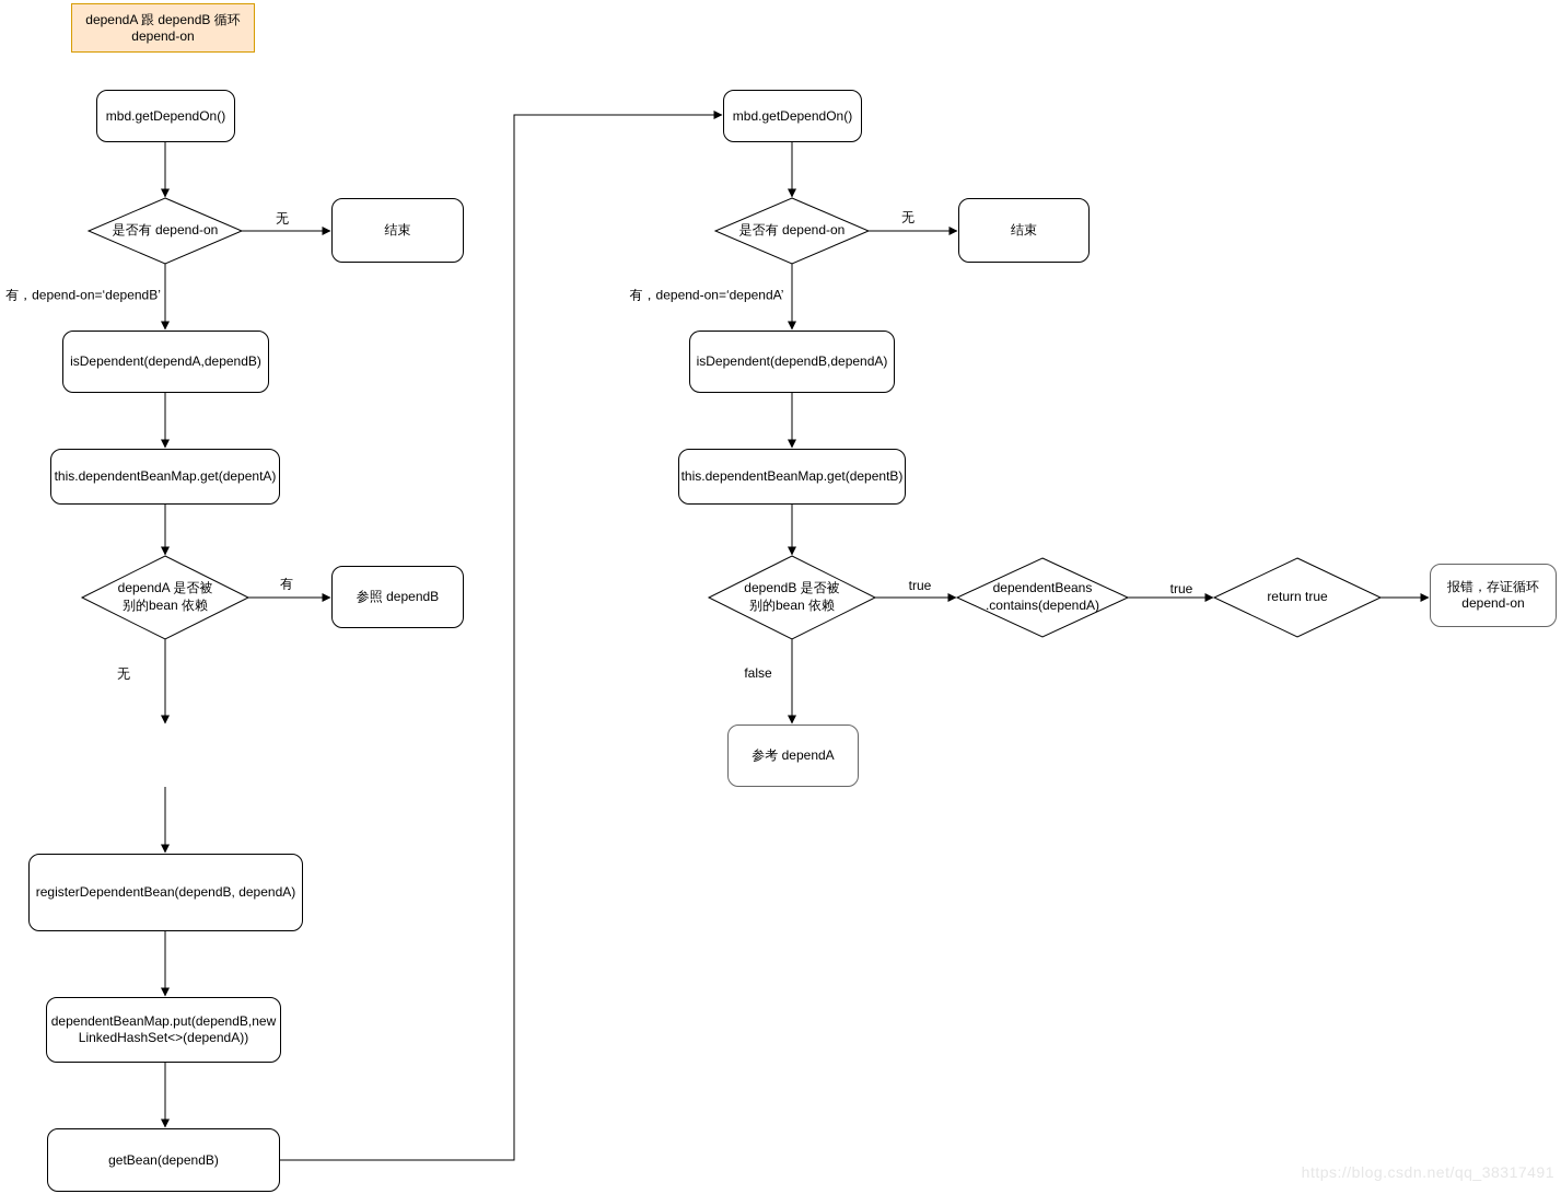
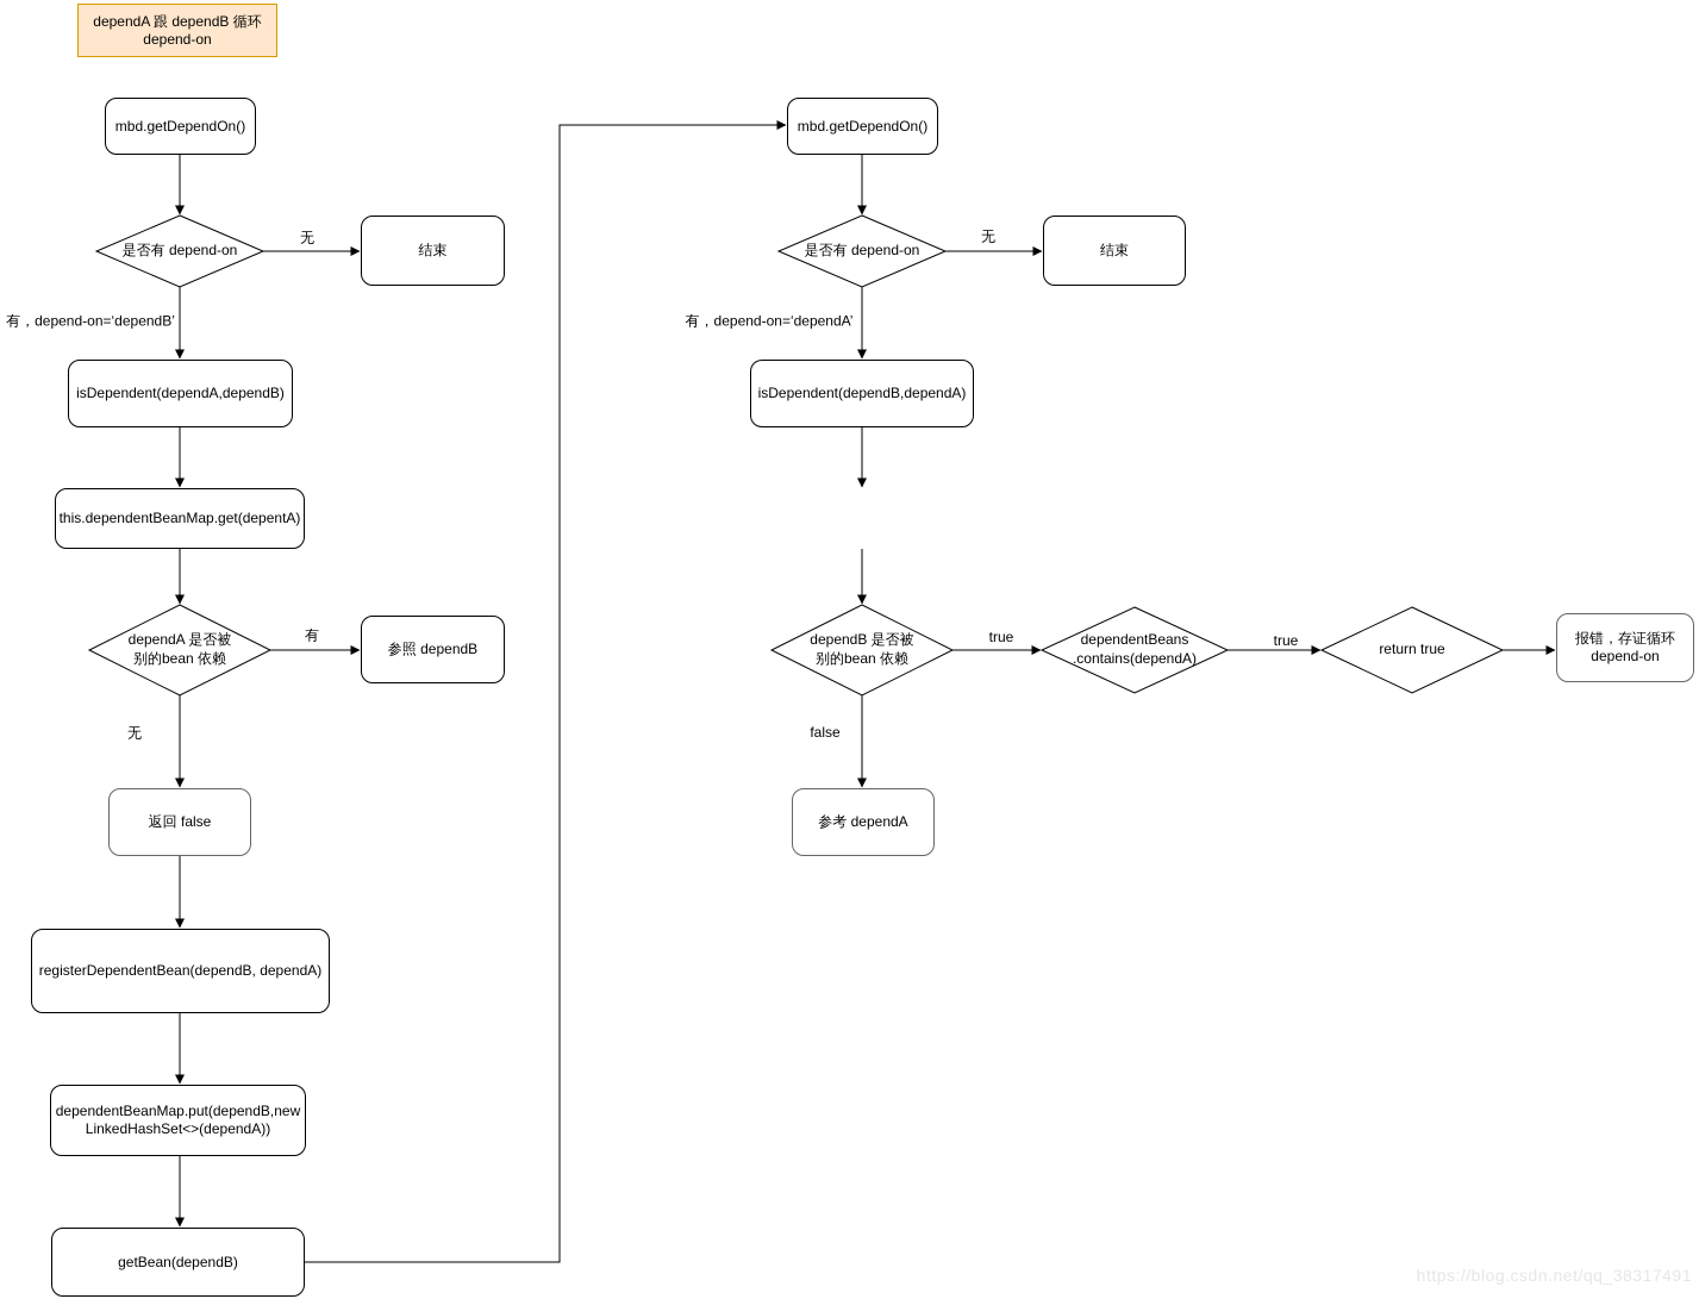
  dependA 跟 dependB 循环
  depend-on
  mbd.getDependOn()
  是否有 depend-on
  结束
  isDependent(dependA,dependB)
  this.dependentBeanMap.get(depentA)
  dependA 是否被
  别的bean 依赖
  参照 dependB
+ 返回 false
  registerDependentBean(dependB, dependA)
  dependentBeanMap.put(dependB,new
  LinkedHashSet<>(dependA))
  getBean(dependB)
  无
  有，depend-on=‘dependB’
  有
  无
  mbd.getDependOn()
  是否有 depend-on
  结束
  isDependent(dependB,dependA)
- this.dependentBeanMap.get(depentB)
  dependB 是否被
  别的bean 依赖
  dependentBeans
  .contains(dependA)
  return true
  报错，存证循环
  depend-on
  参考 dependA
  无
  有，depend-on=‘dependA’
  true
  true
  false
  https://blog.csdn.net/qq_38317491
